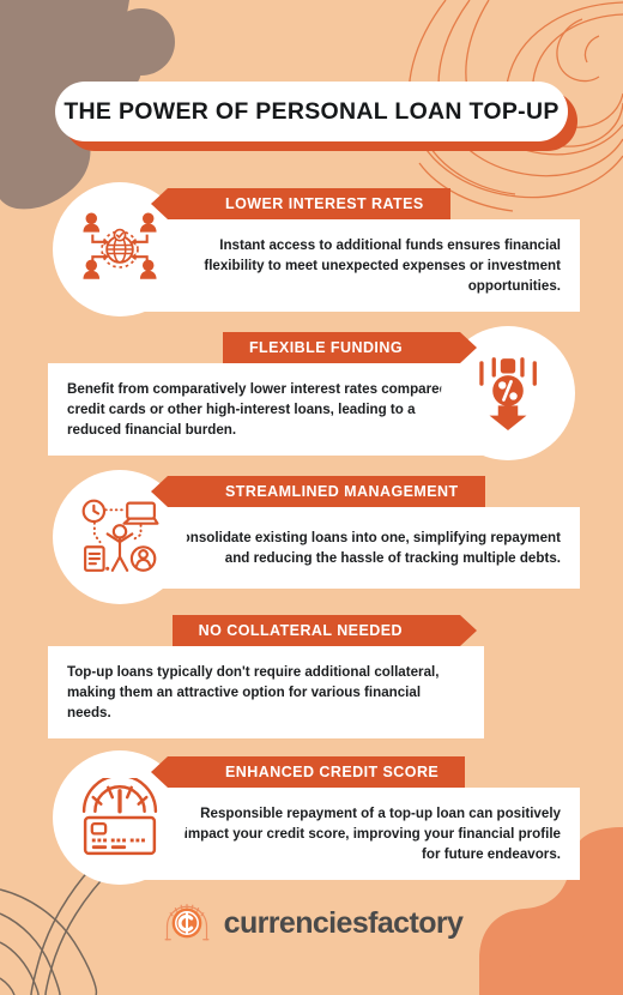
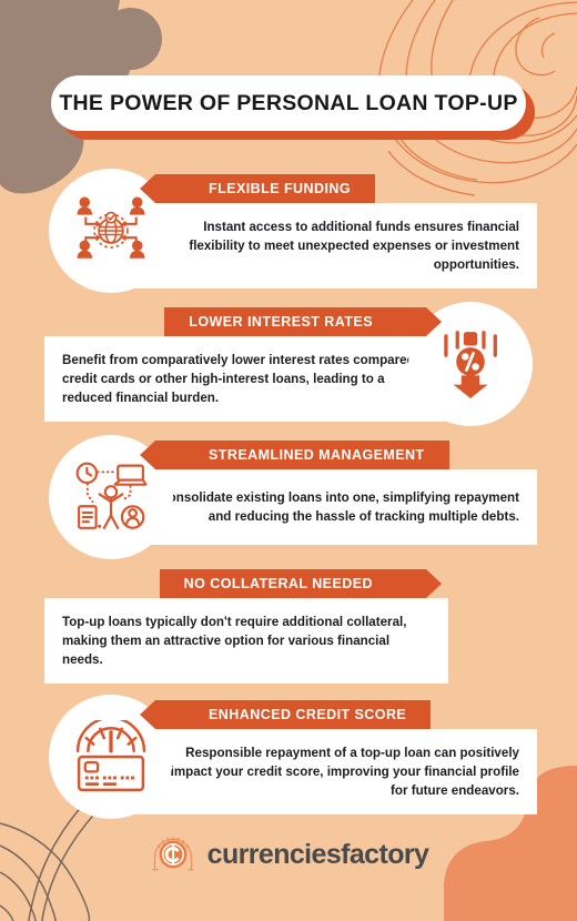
  THE POWER OF PERSONAL LOAN TOP-UP
  Instant access to additional funds ensures financial flexibility to meet unexpected expenses or investment opportunities.
- LOWER INTEREST RATES
+ FLEXIBLE FUNDING
  Benefit from comparatively lower interest rates compare credit cards or other high-interest loans, leading to a reduced financial burden.
- FLEXIBLE FUNDING
+ LOWER INTEREST RATES
  nsolidate existing loans into one, simplifying repayment and reducing the hassle of tracking multiple debts.
  STREAMLINED MANAGEMENT
  Top-up loans typically don't require additional collateral, making them an attractive option for various financial needs.
  NO COLLATERAL NEEDED
  Responsible repayment of a top-up loan can positively impact your credit score, improving your financial profile for future endeavors.
  ENHANCED CREDIT SCORE
  currenciesfactory
